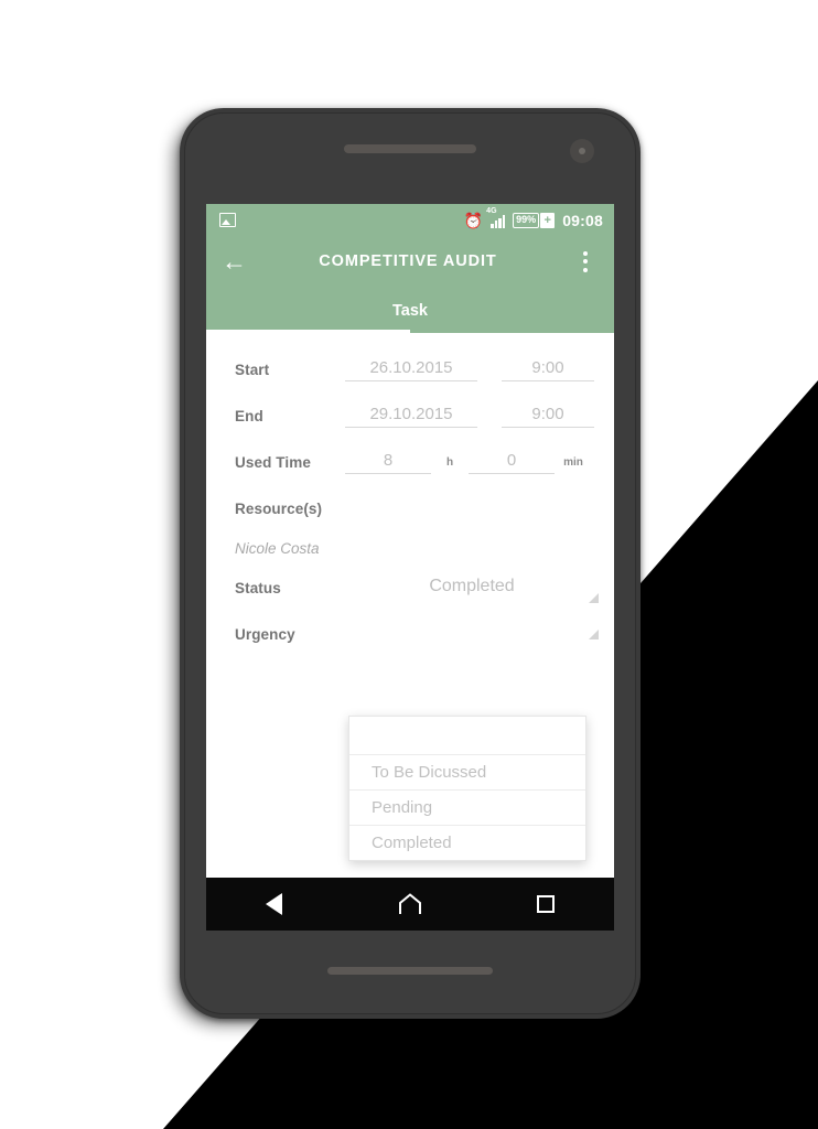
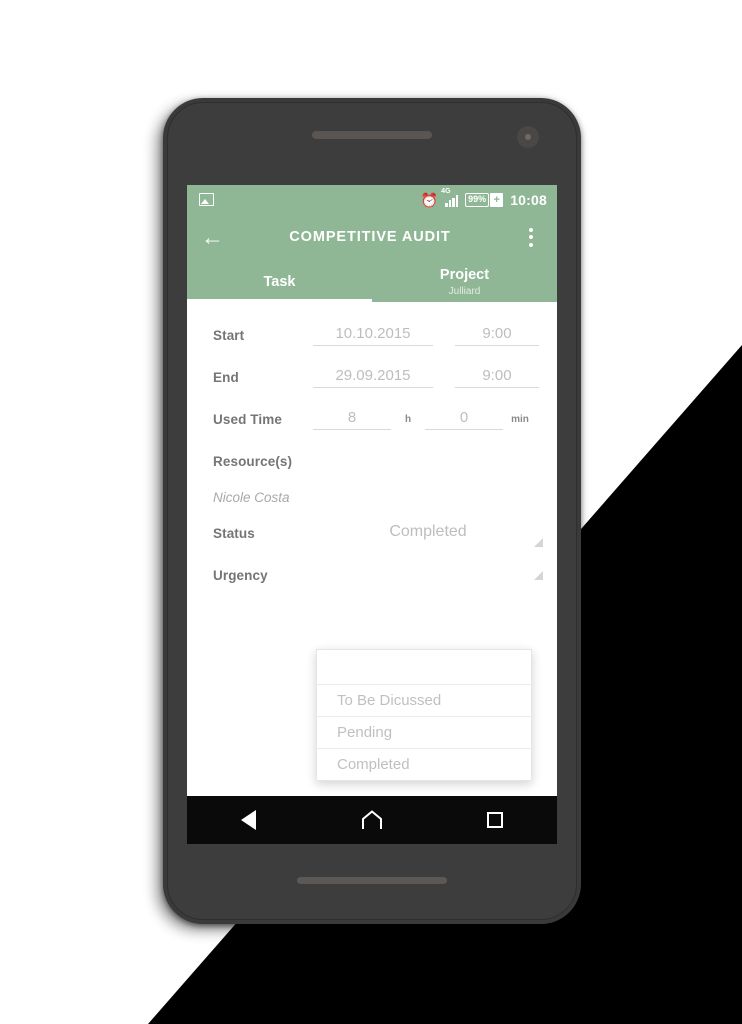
  ⏰
  99%
  +
- 09:08
+ 10:08
  ←
  COMPETITIVE AUDIT
  Task
+ Project
+ Julliard
  Start
- 26.10.2015
+ 10.10.2015
  9:00
  End
- 29.10.2015
+ 29.09.2015
  9:00
  Used Time
  8
  h
  0
  min
  Resource(s)
  Nicole Costa
  Status
  Completed
  Urgency
  To Be Dicussed
  Pending
  Completed
